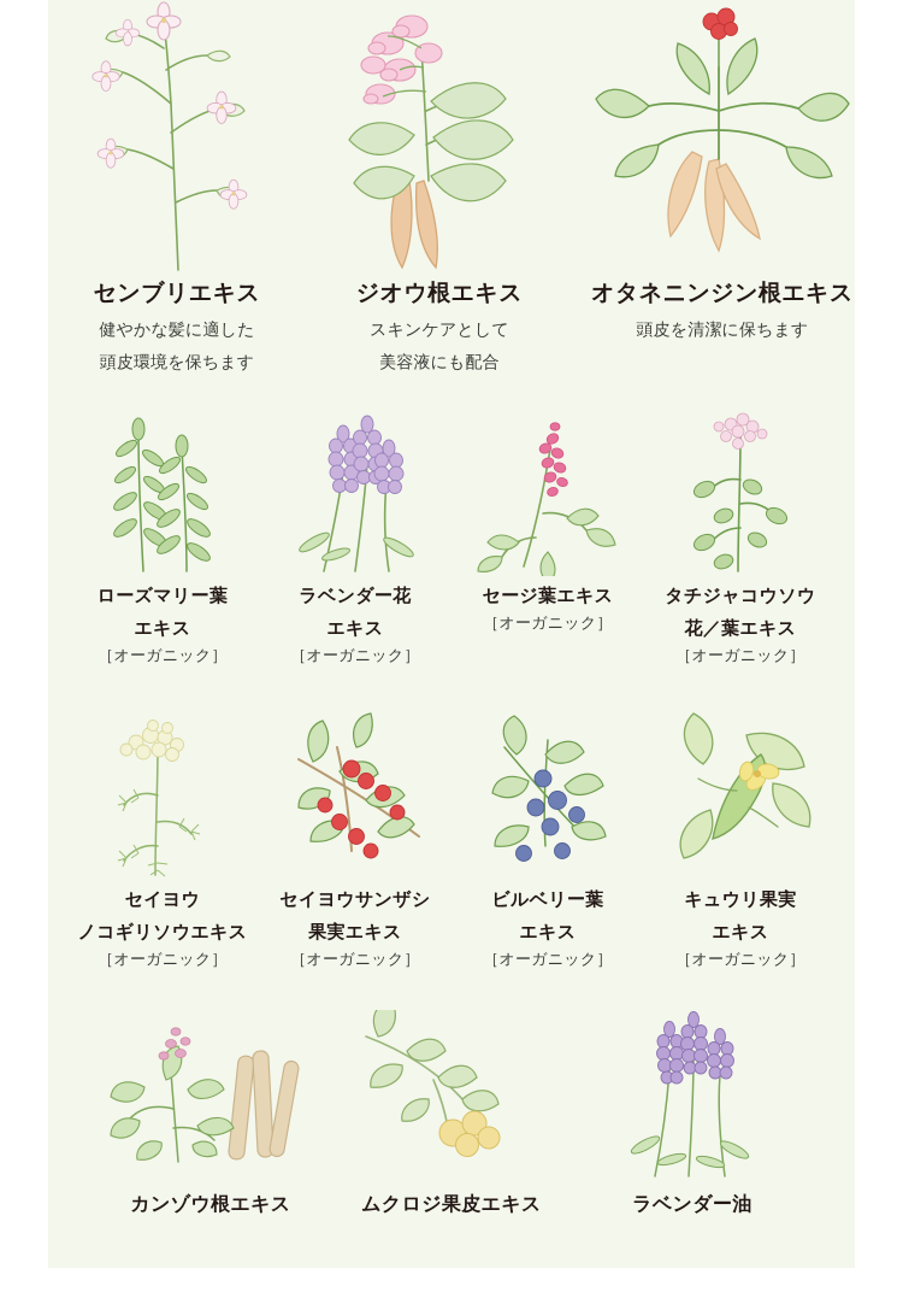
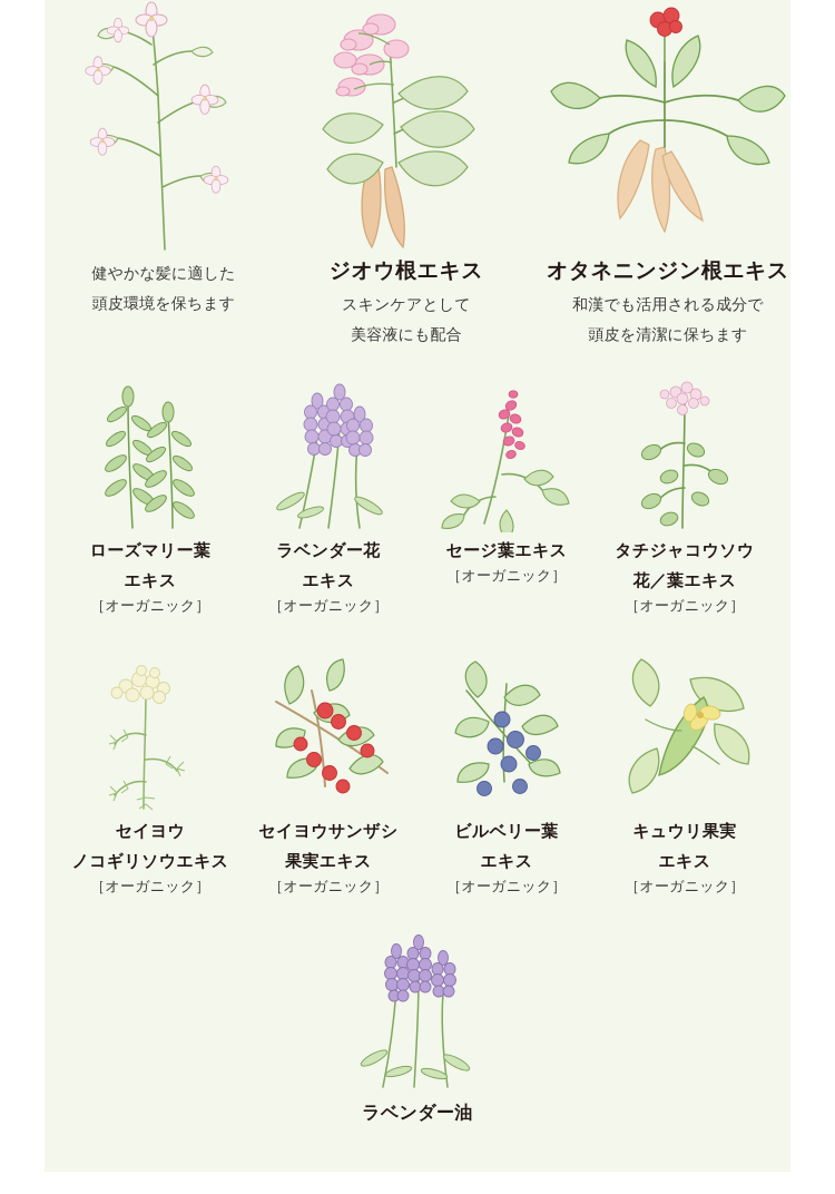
- センブリエキス
  健やかな髪に適した
  頭皮環境を保ちます
  ジオウ根エキス
  スキンケアとして
  美容液にも配合
  オタネニンジン根エキス
+ 和漢でも活用される成分で
  頭皮を清潔に保ちます
  ローズマリー葉
  エキス
  ［オーガニック］
  ラベンダー花
  エキス
  ［オーガニック］
  セージ葉エキス
  ［オーガニック］
  タチジャコウソウ
  花／葉エキス
  ［オーガニック］
  セイヨウ
  ノコギリソウエキス
  ［オーガニック］
  セイヨウサンザシ
  果実エキス
  ［オーガニック］
  ビルベリー葉
  エキス
  ［オーガニック］
  キュウリ果実
  エキス
  ［オーガニック］
- カンゾウ根エキス
- ムクロジ果皮エキス
  ラベンダー油
